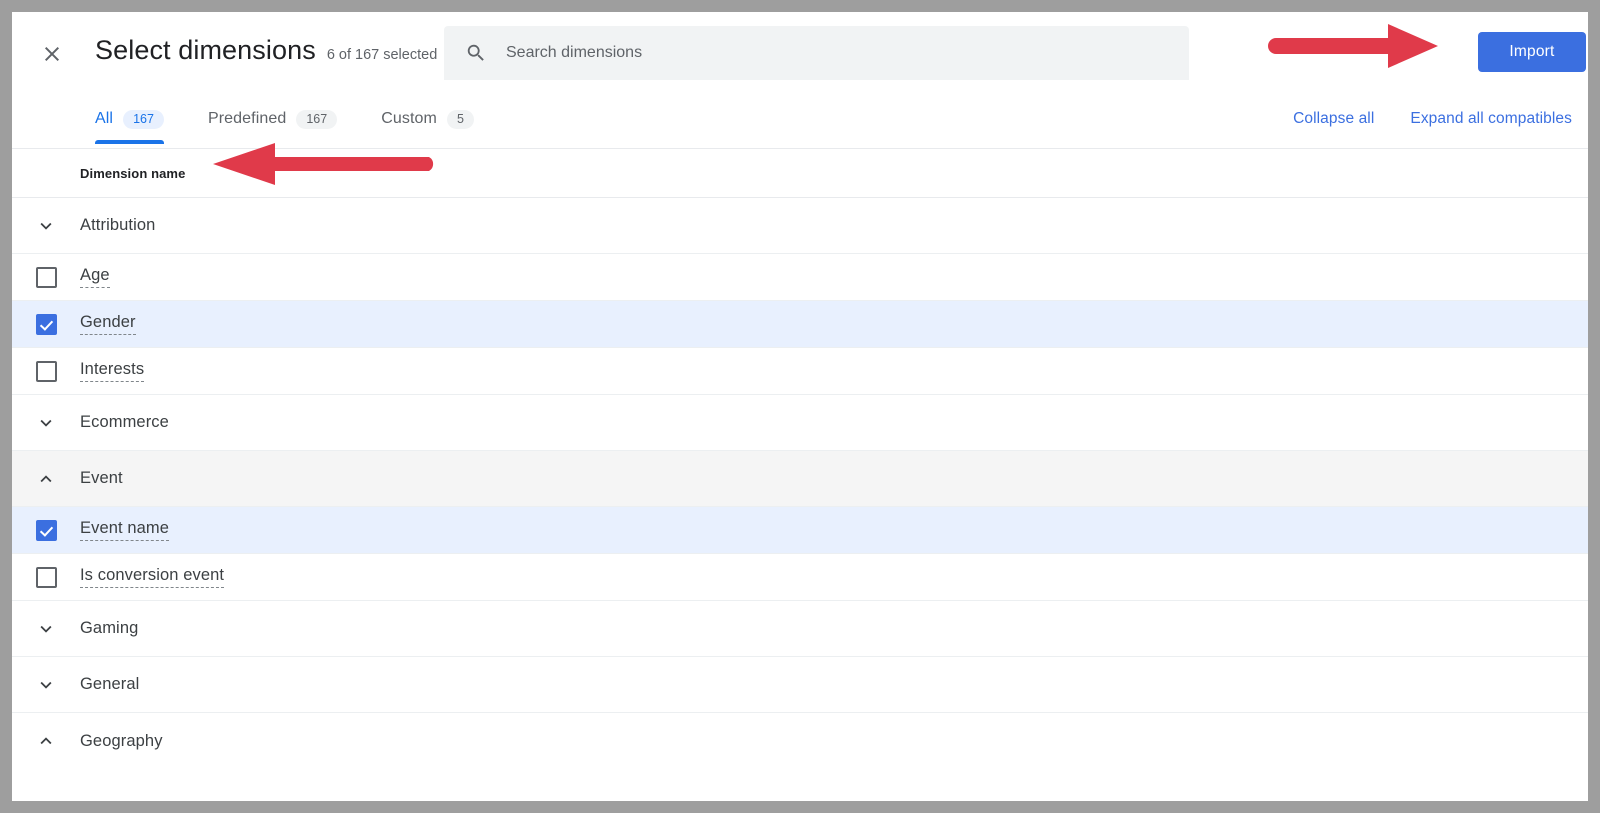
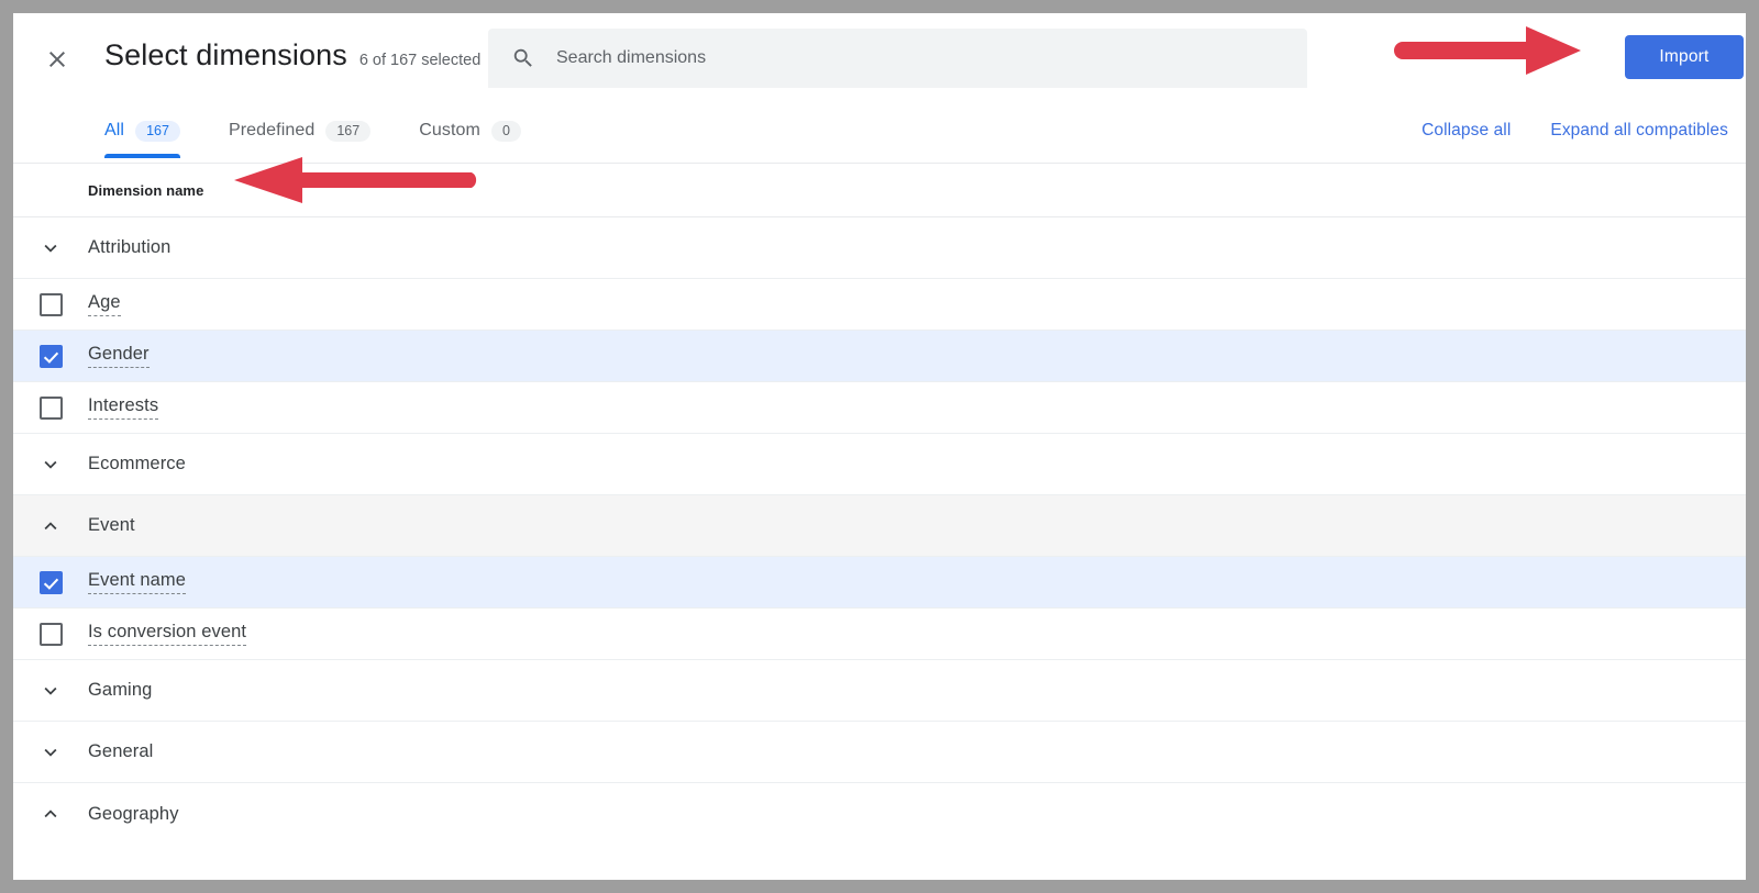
  Select dimensions
  6 of 167 selected
  Search dimensions
  Import
  All
  167
  Predefined
  167
  Custom
- 5
+ 0
  Collapse all
  Expand all compatibles
  Dimension name
  Attribution
  Age
  Gender
  Interests
  Ecommerce
  Event
  Event name
  Is conversion event
  Gaming
  General
  Geography
